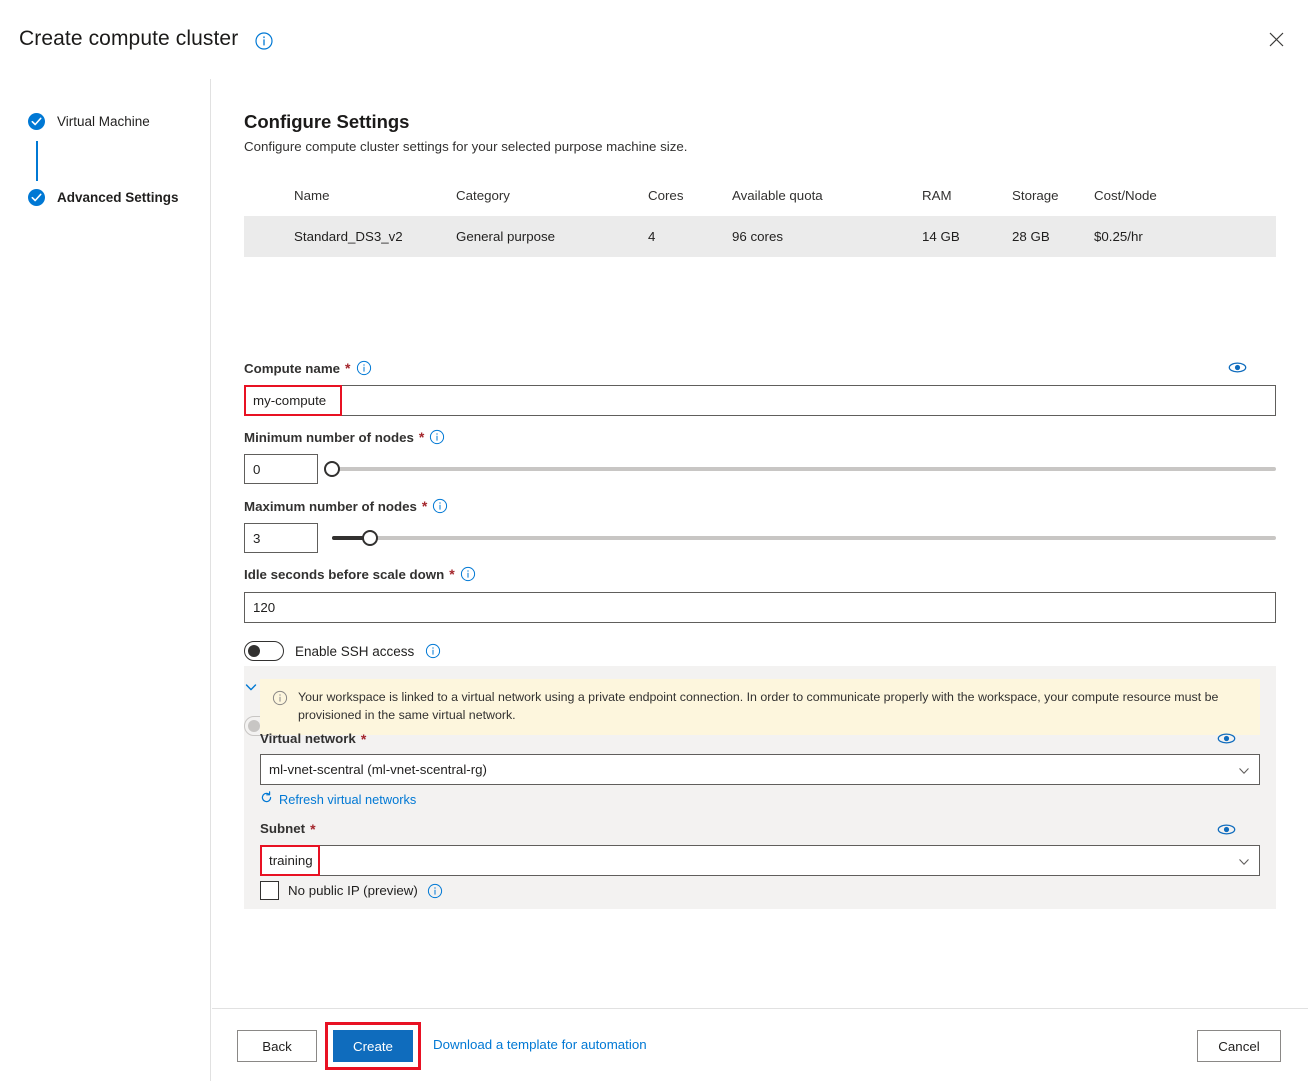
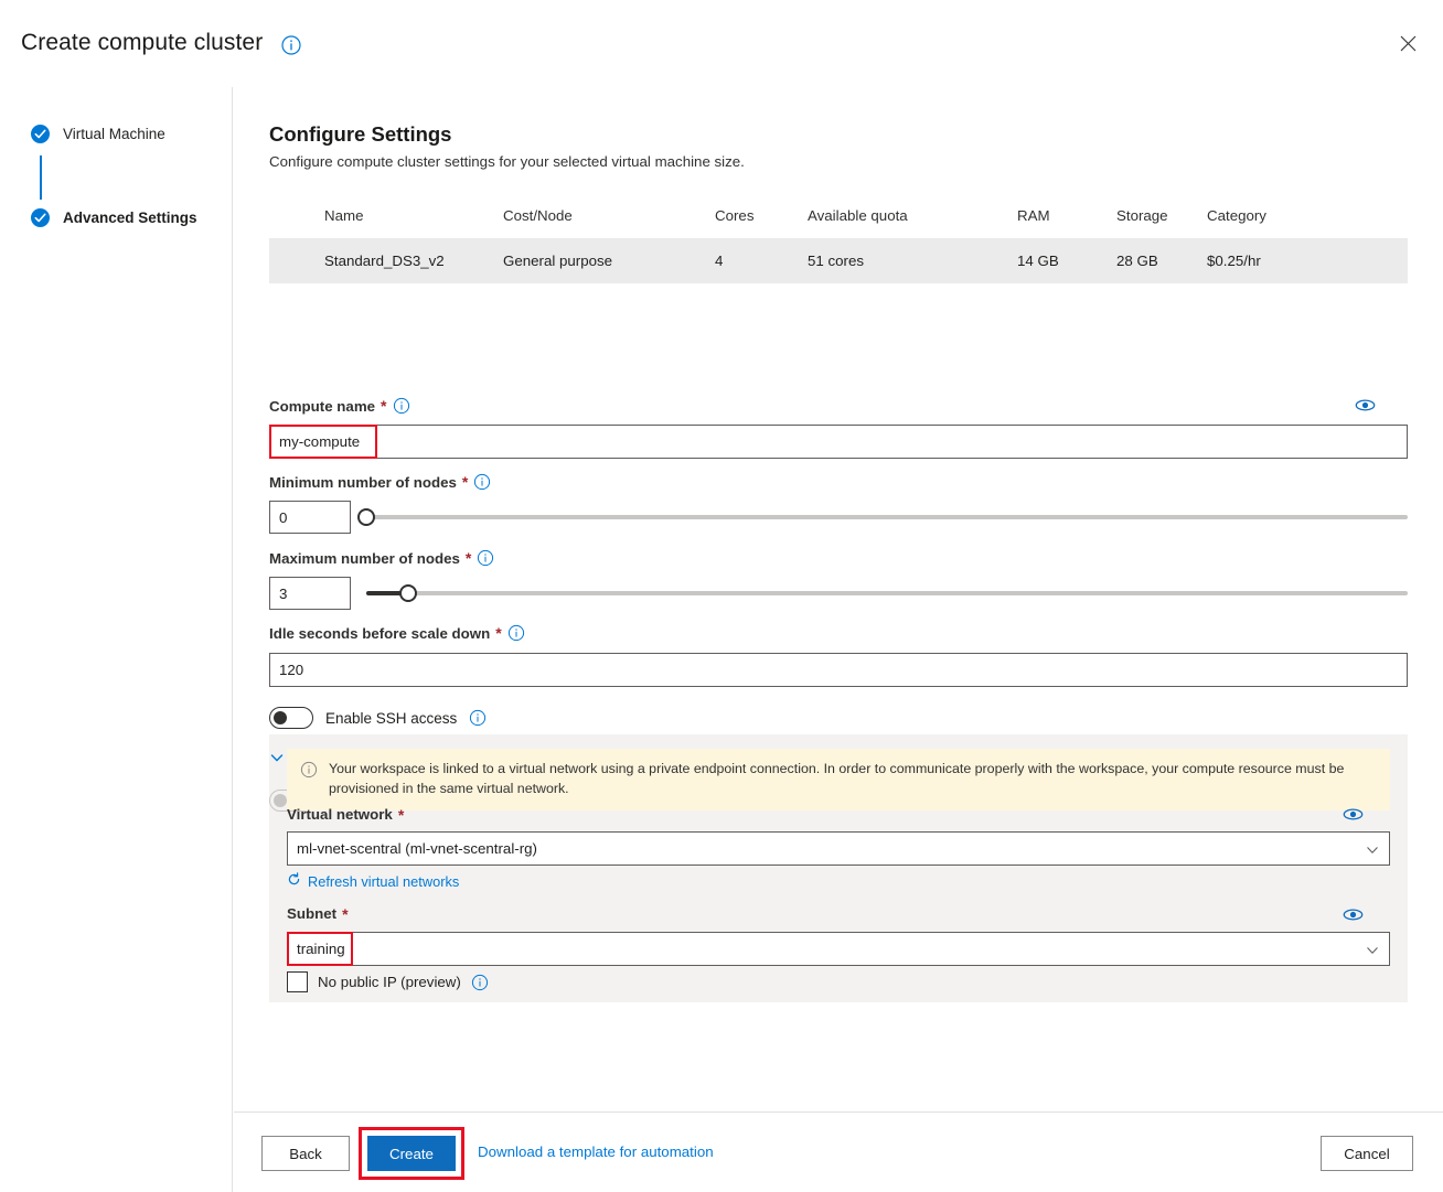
  Create compute cluster
  Virtual Machine
  Advanced Settings
  Configure Settings
- Configure compute cluster settings for your selected purpose machine size.
+ Configure compute cluster settings for your selected virtual machine size.
  Name
- Category
+ Cost/Node
  Cores
  Available quota
  RAM
  Storage
- Cost/Node
+ Category
  Standard_DS3_v2
  General purpose
  4
- 96 cores
+ 51 cores
  14 GB
  28 GB
  $0.25/hr
  Compute name
  *
  my-compute
  Minimum number of nodes
  *
  0
  Maximum number of nodes
  *
  3
  Idle seconds before scale down
  *
  120
  Enable SSH access
  Your workspace is linked to a virtual network using a private endpoint connection. In order to communicate properly with the workspace, your compute resource must be provisioned in the same virtual network.
  Virtual network
  *
  ml-vnet-scentral (ml-vnet-scentral-rg)
  Refresh virtual networks
  Subnet
  *
  training
  No public IP (preview)
  Back
  Create
  Download a template for automation
  Cancel
